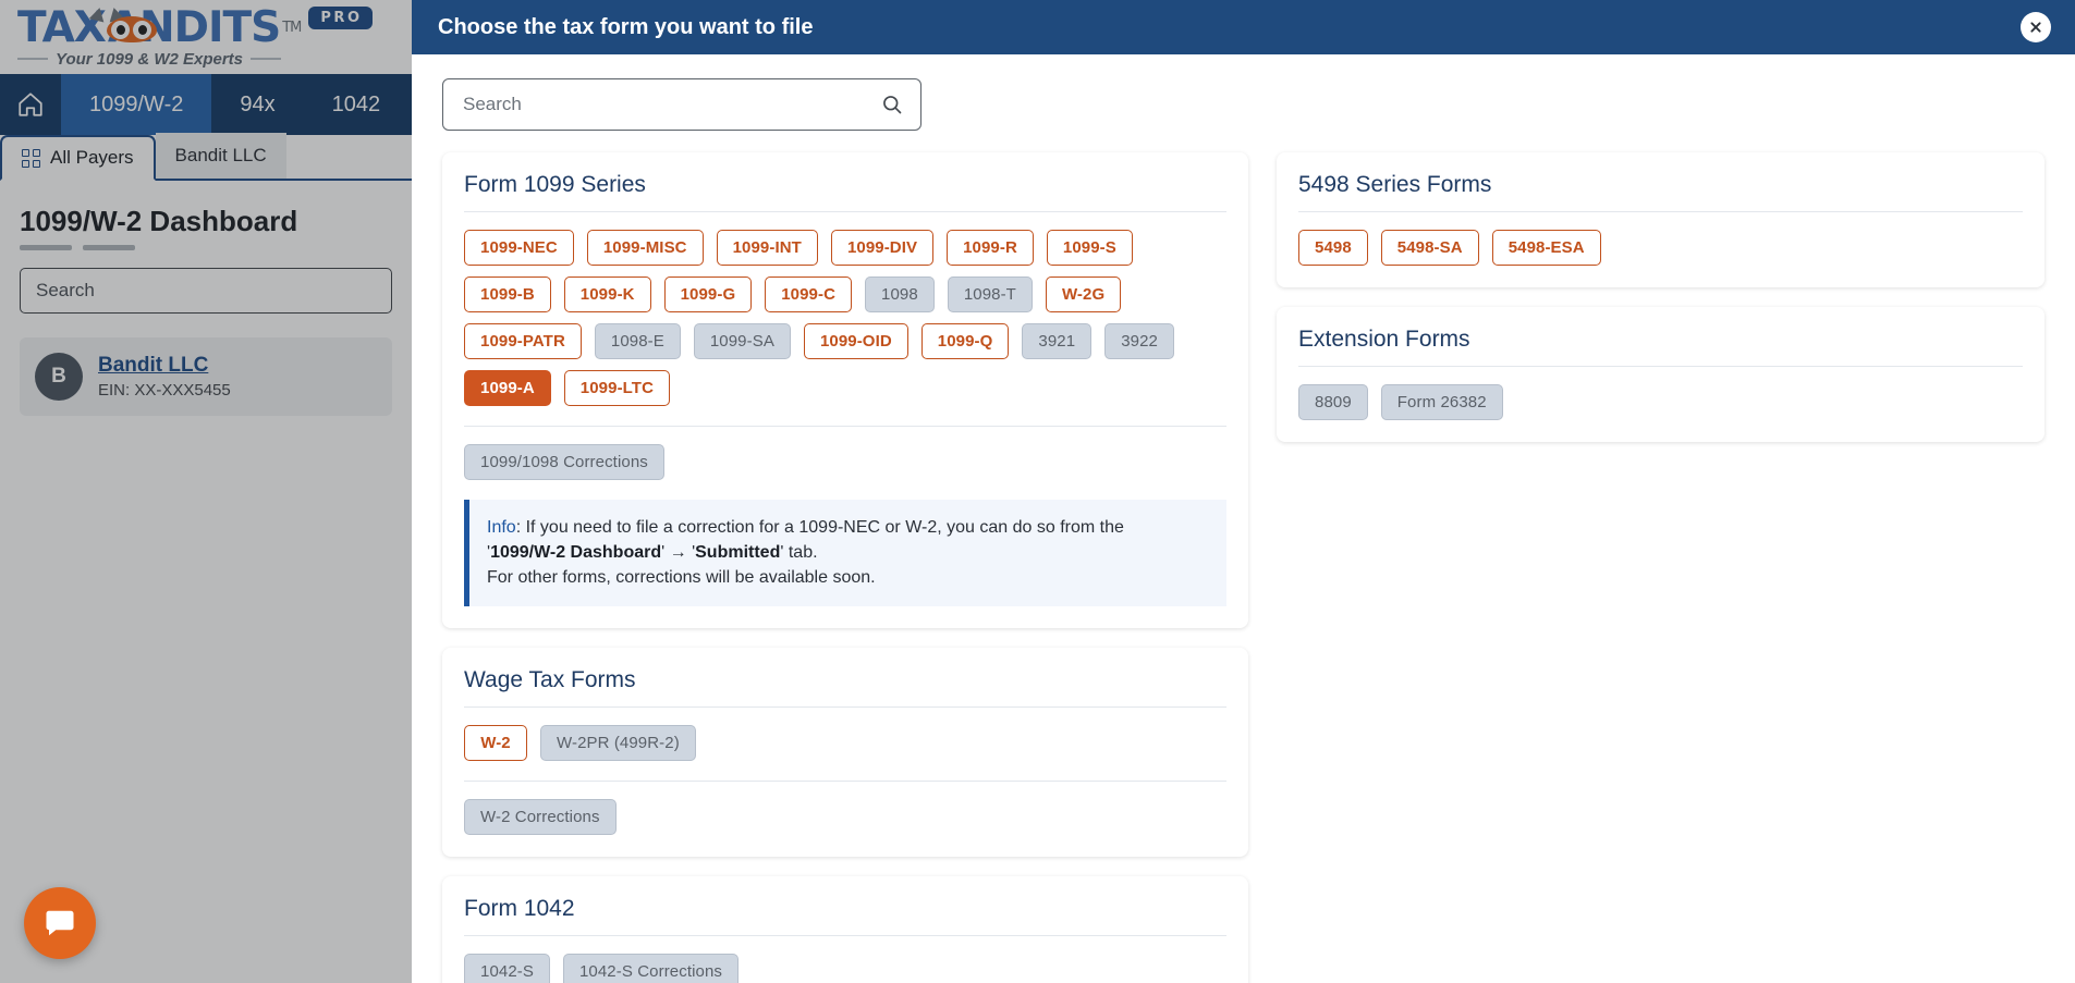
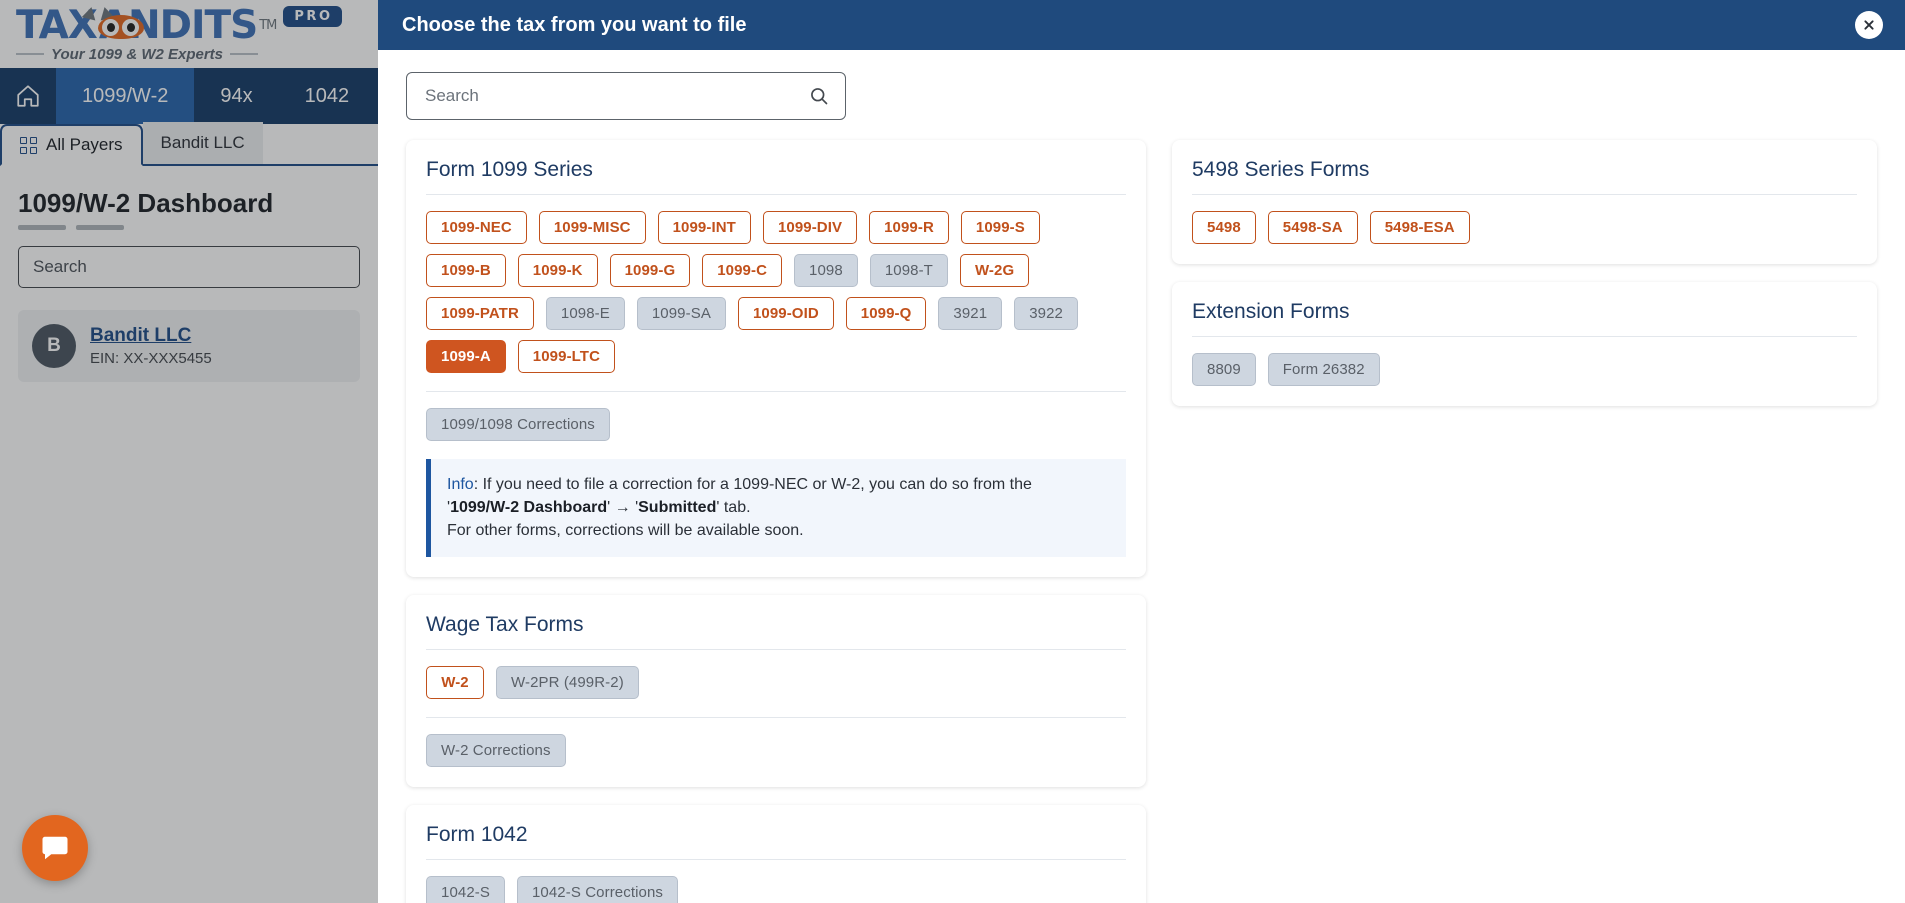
  TAX
  NDITS
  TM
  PRO
  Your 1099 & W2 Experts
  1099/W-2
  94x
  1042
  All Payers
  Bandit LLC
  1099/W-2 Dashboard
  Search
  B
  Bandit LLC
  EIN: XX-XXX5455
- Choose the tax form you want to file
+ Choose the tax from you want to file
  Search
  Form 1099 Series
  1099-NEC
  1099-MISC
  1099-INT
  1099-DIV
  1099-R
  1099-S
  1099-B
  1099-K
  1099-G
  1099-C
  1098
  1098-T
  W-2G
  1099-PATR
  1098-E
  1099-SA
  1099-OID
  1099-Q
  3921
  3922
  1099-A
  1099-LTC
  1099/1098 Corrections
  Info: If you need to file a correction for a 1099-NEC or W-2, you can do so from the
  '1099/W-2 Dashboard' → 'Submitted' tab.
  For other forms, corrections will be available soon.
  Wage Tax Forms
  W-2
  W-2PR (499R-2)
  W-2 Corrections
  Form 1042
  1042-S
  1042-S Corrections
  5498 Series Forms
  5498
  5498-SA
  5498-ESA
  Extension Forms
  8809
  Form 26382
